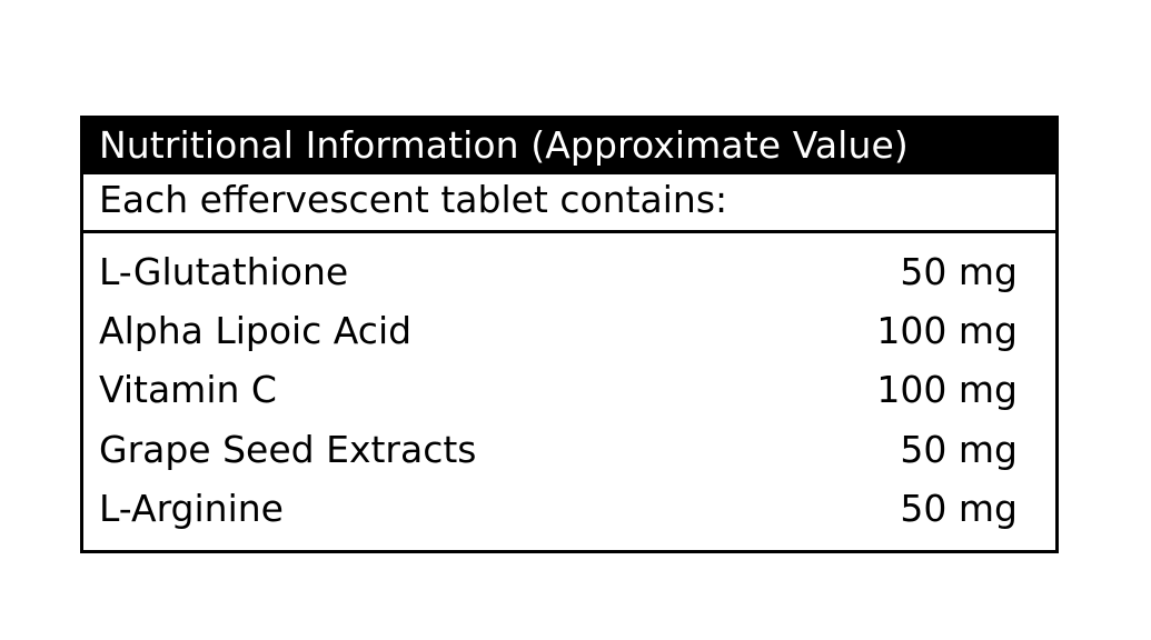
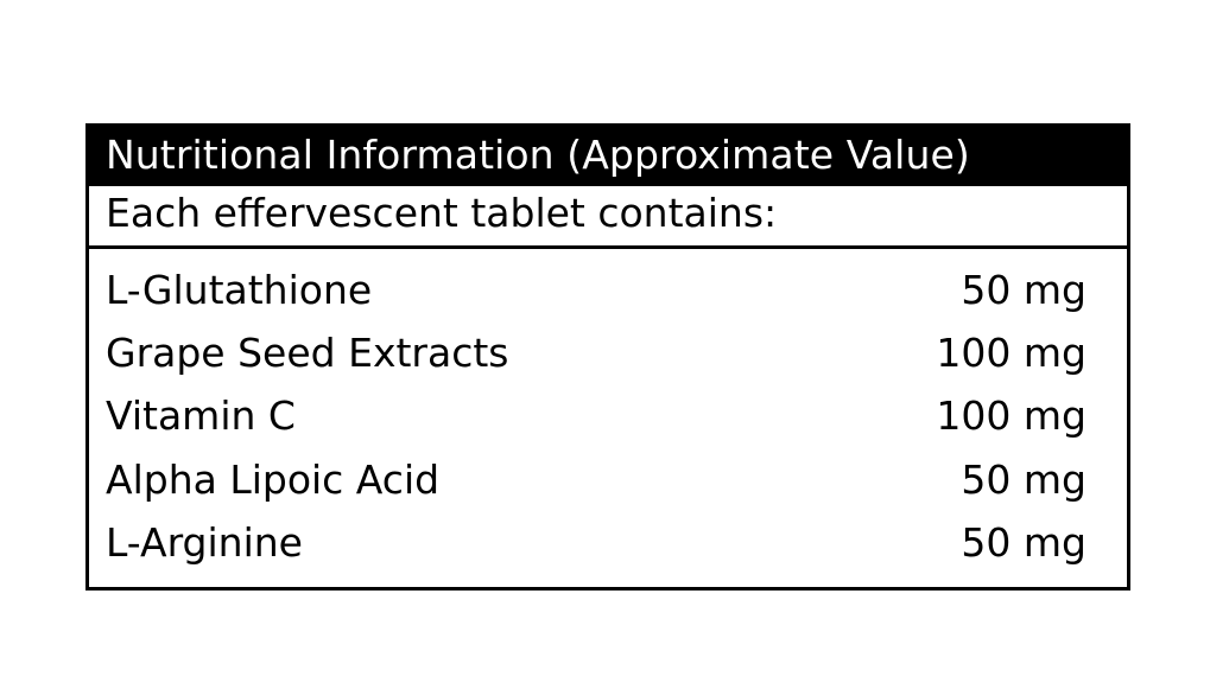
  Nutritional Information (Approximate Value)
  Each effervescent tablet contains:
  L-Glutathione
  50 mg
- Alpha Lipoic Acid
+ Grape Seed Extracts
  100 mg
  Vitamin C
  100 mg
- Grape Seed Extracts
+ Alpha Lipoic Acid
  50 mg
  L-Arginine
  50 mg
